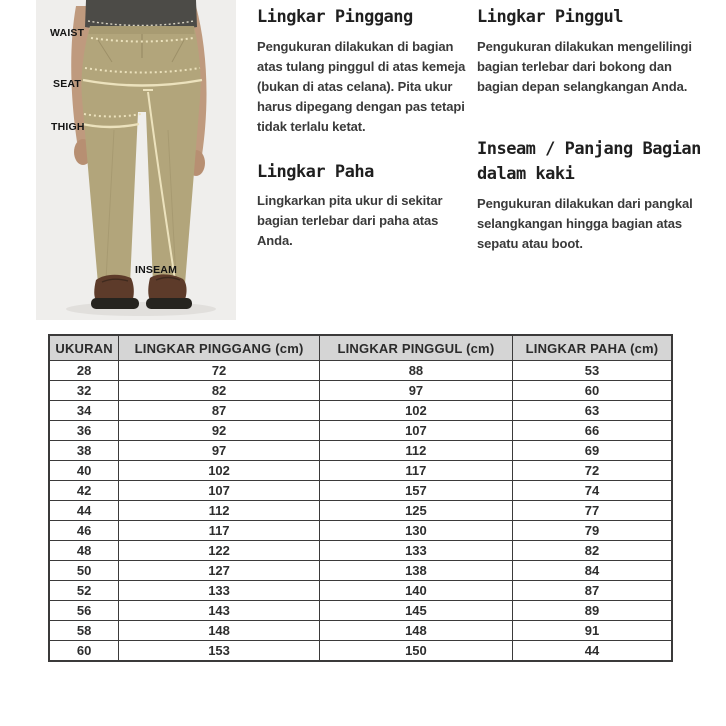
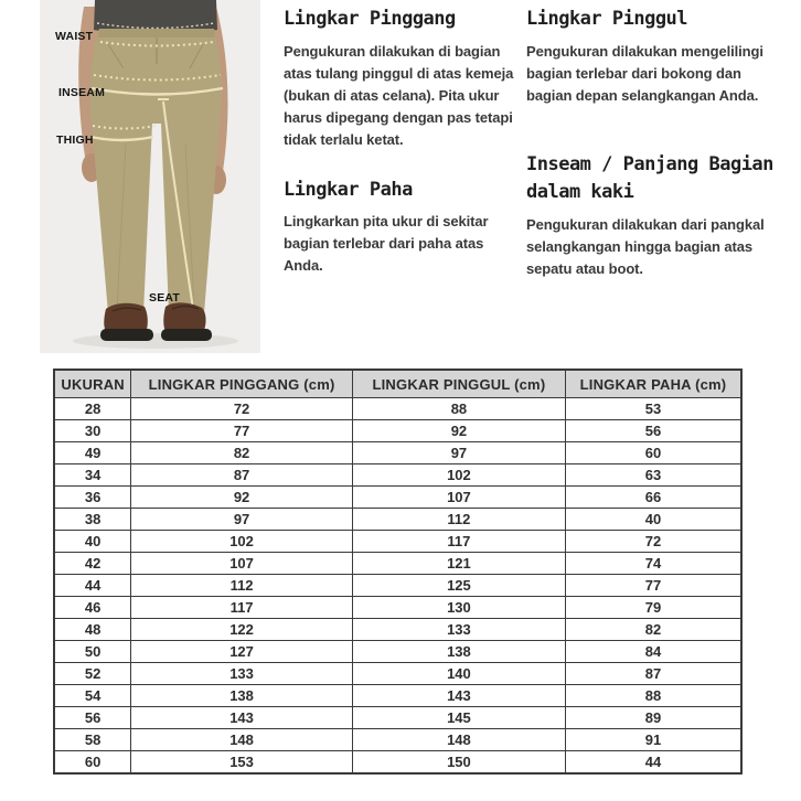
  WAIST
- SEAT
+ INSEAM
  THIGH
- INSEAM
+ SEAT
  Lingkar Pinggang
  Pengukuran dilakukan di bagian atas tulang pinggul di atas kemeja (bukan di atas celana). Pita ukur harus dipegang dengan pas tetapi tidak terlalu ketat.
  Lingkar Paha
  Lingkarkan pita ukur di sekitar bagian terlebar dari paha atas Anda.
  Lingkar Pinggul
  Pengukuran dilakukan mengelilingi bagian terlebar dari bokong dan bagian depan selangkangan Anda.
  Inseam / Panjang Bagian dalam kaki
  Pengukuran dilakukan dari pangkal selangkangan hingga bagian atas sepatu atau boot.
  UKURAN	LINGKAR PINGGANG (cm)	LINGKAR PINGGUL (cm)	LINGKAR PAHA (cm)
  28	72	88	53
+ 30	77	92	56
- 32	82	97	60
+ 49	82	97	60
  34	87	102	63
  36	92	107	66
- 38	97	112	69
+ 38	97	112	40
  40	102	117	72
- 42	107	157	74
+ 42	107	121	74
  44	112	125	77
  46	117	130	79
  48	122	133	82
  50	127	138	84
  52	133	140	87
+ 54	138	143	88
  56	143	145	89
  58	148	148	91
  60	153	150	44
